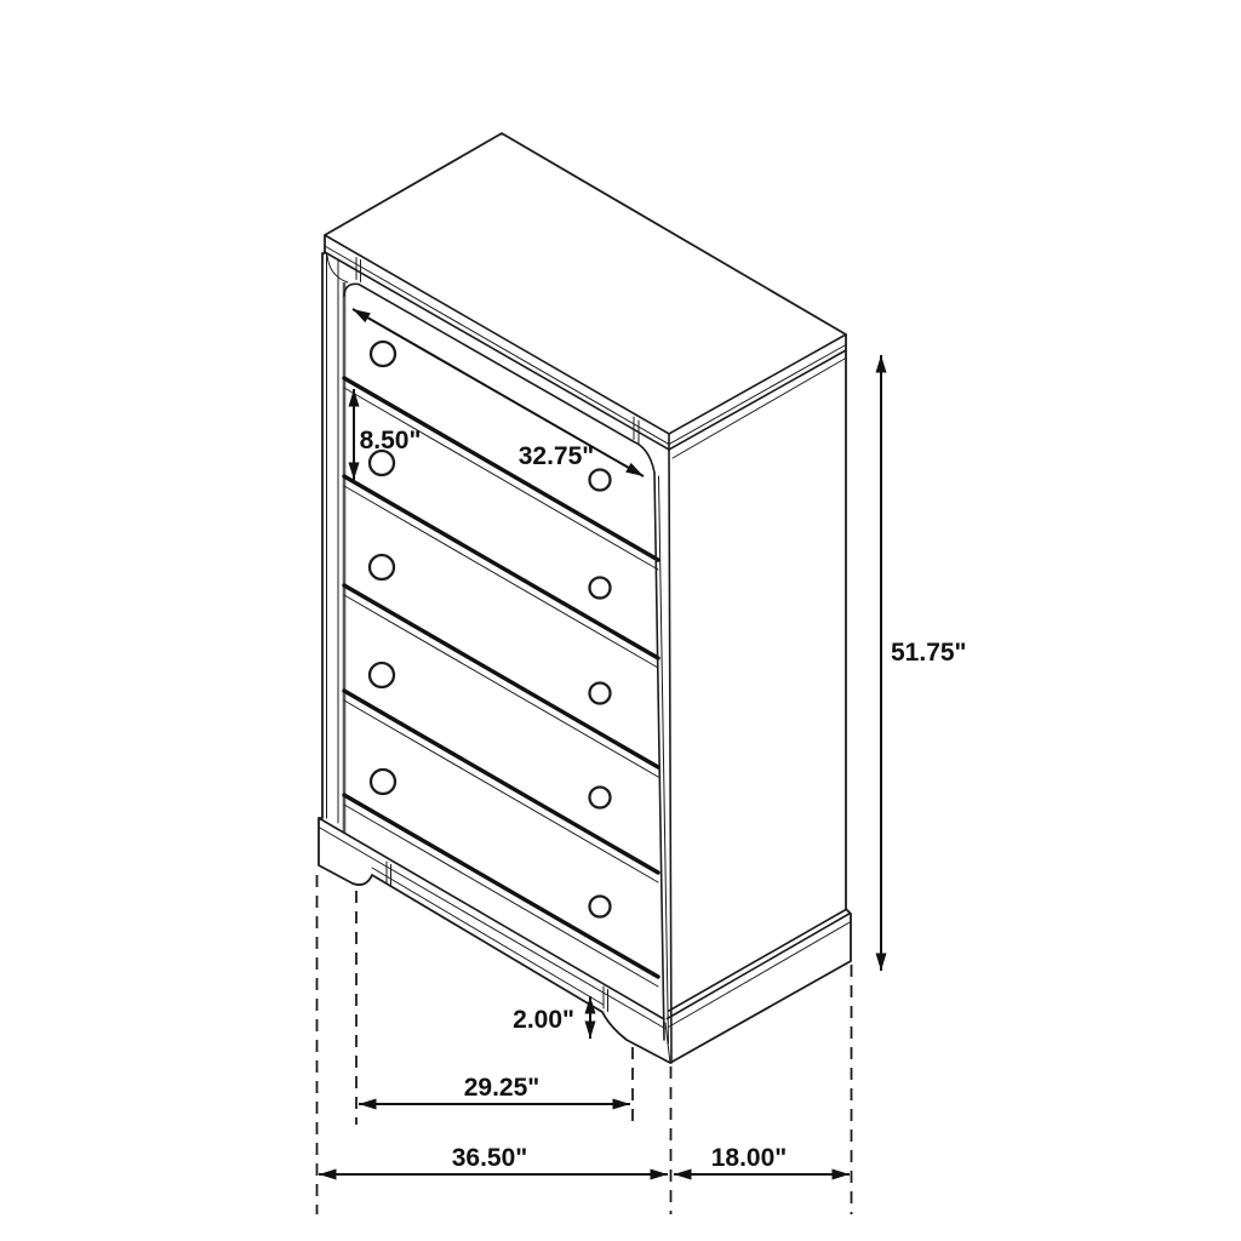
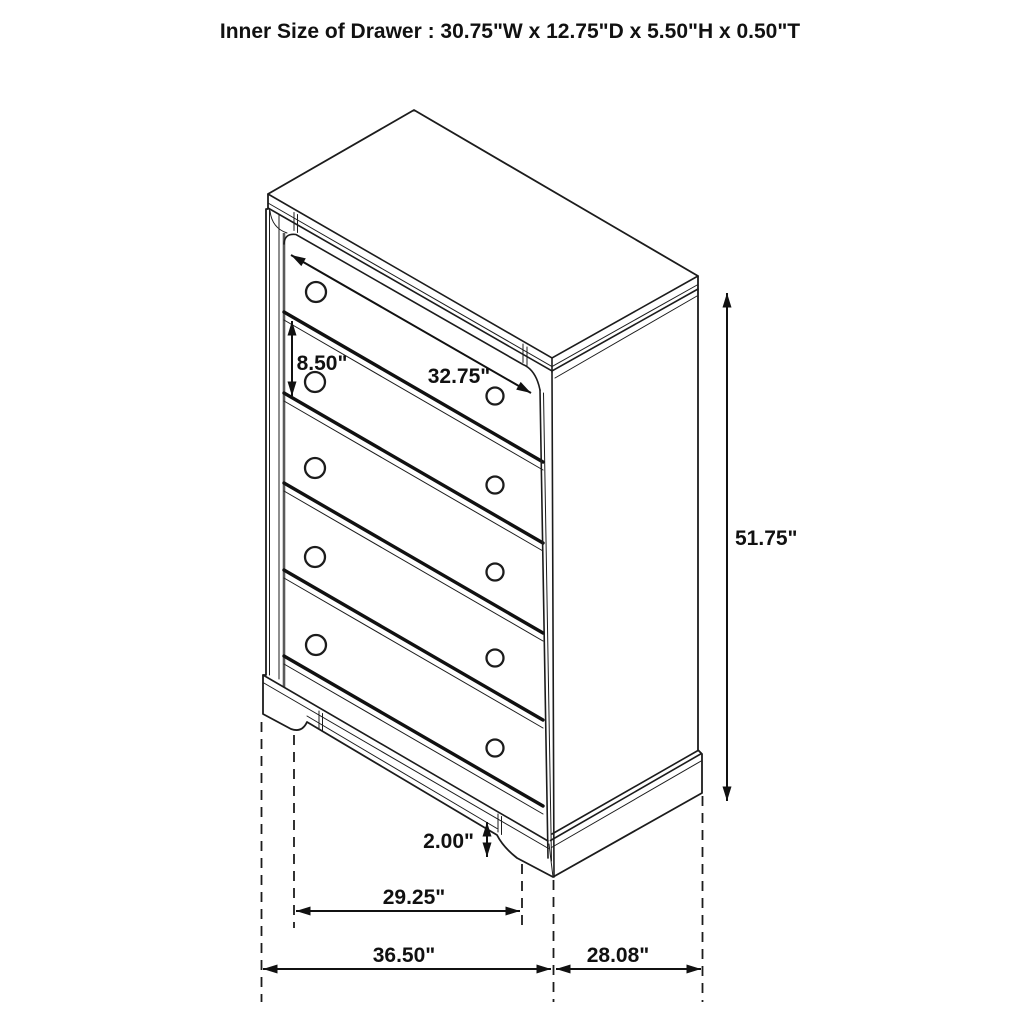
+ Inner Size of Drawer : 30.75"W x 12.75"D x 5.50"H x 0.50"T
  8.50"
  32.75"
  51.75"
  2.00"
  29.25"
  36.50"
- 18.00"
+ 28.08"
